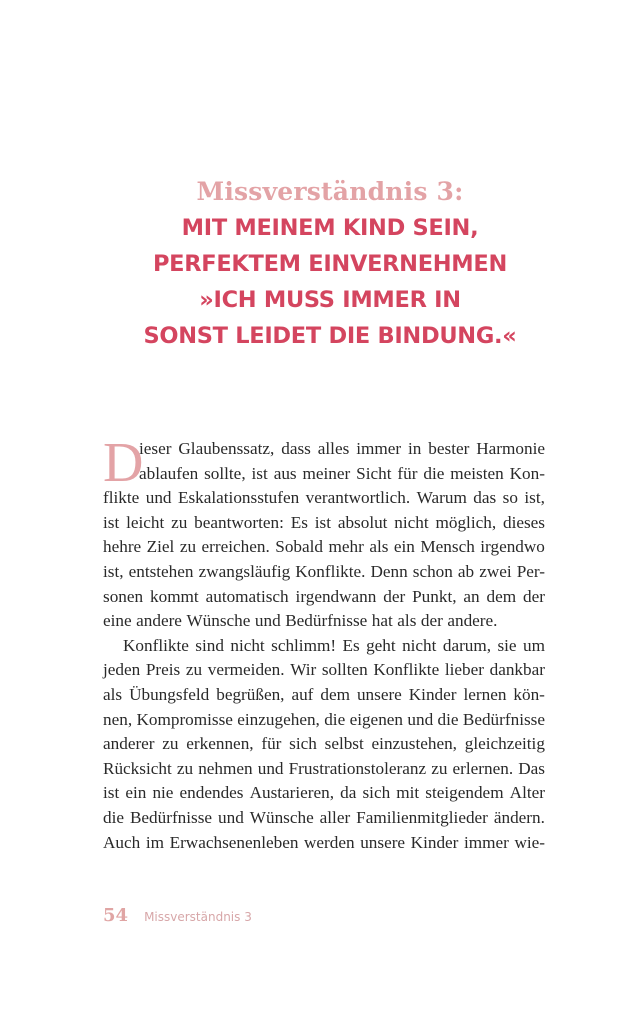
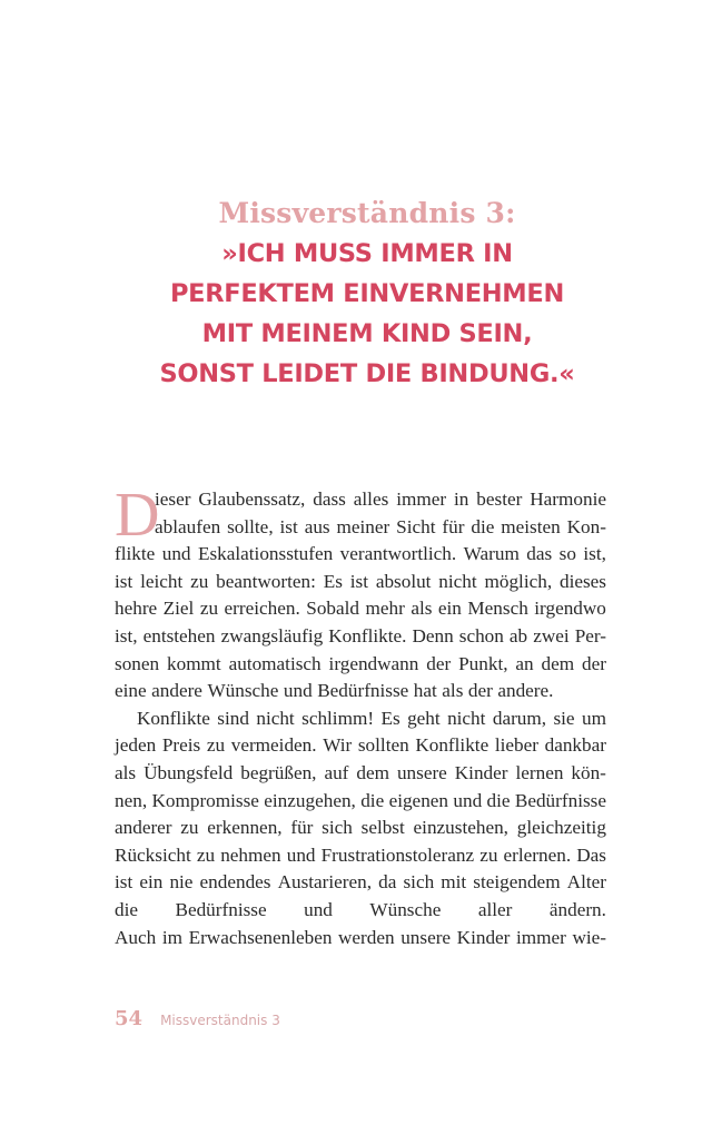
  Missverständnis 3:
- MIT MEINEM KIND SEIN,
+ »ICH MUSS IMMER IN
  PERFEKTEM EINVERNEHMEN
- »ICH MUSS IMMER IN
+ MIT MEINEM KIND SEIN,
  SONST LEIDET DIE BINDUNG.«
  D
  ieser
  Glaubenssatz,
  dass
  alles
  immer
  in
  bester
  Harmonie
  ablaufen
  sollte,
  ist
  aus
  meiner
  Sicht
  für
  die
  meisten
  Kon-
  flikte
  und
  Eskalationsstufen
  verantwortlich.
  Warum
  das
  so
  ist,
  ist
  leicht
  zu
  beantworten:
  Es
  ist
  absolut
  nicht
  möglich,
  dieses
  hehre
  Ziel
  zu
  erreichen.
  Sobald
  mehr
  als
  ein
  Mensch
  irgendwo
  ist,
  entstehen
  zwangsläufig
  Konflikte.
  Denn
  schon
  ab
  zwei
  Per-
  sonen
  kommt
  automatisch
  irgendwann
  der
  Punkt,
  an
  dem
  der
  eine
  andere
  Wünsche
  und
  Bedürfnisse
  hat
  als
  der
  andere.
  Konflikte
  sind
  nicht
  schlimm!
  Es
  geht
  nicht
  darum,
  sie
  um
  jeden
  Preis
  zu
  vermeiden.
  Wir
  sollten
  Konflikte
  lieber
  dankbar
  als
  Übungsfeld
  begrüßen,
  auf
  dem
  unsere
  Kinder
  lernen
  kön-
  nen,
  Kompromisse
  einzugehen,
  die
  eigenen
  und
  die
  Bedürfnisse
  anderer
  zu
  erkennen,
  für
  sich
  selbst
  einzustehen,
  gleichzeitig
  Rücksicht
  zu
  nehmen
  und
  Frustrationstoleranz
  zu
  erlernen.
  Das
  ist
  ein
  nie
  endendes
  Austarieren,
  da
  sich
  mit
  steigendem
  Alter
  die
  Bedürfnisse
  und
  Wünsche
  aller
- Familienmitglieder
  ändern.
  Auch
  im
  Erwachsenenleben
  werden
  unsere
  Kinder
  immer
  wie-
  54
  Missverständnis 3
